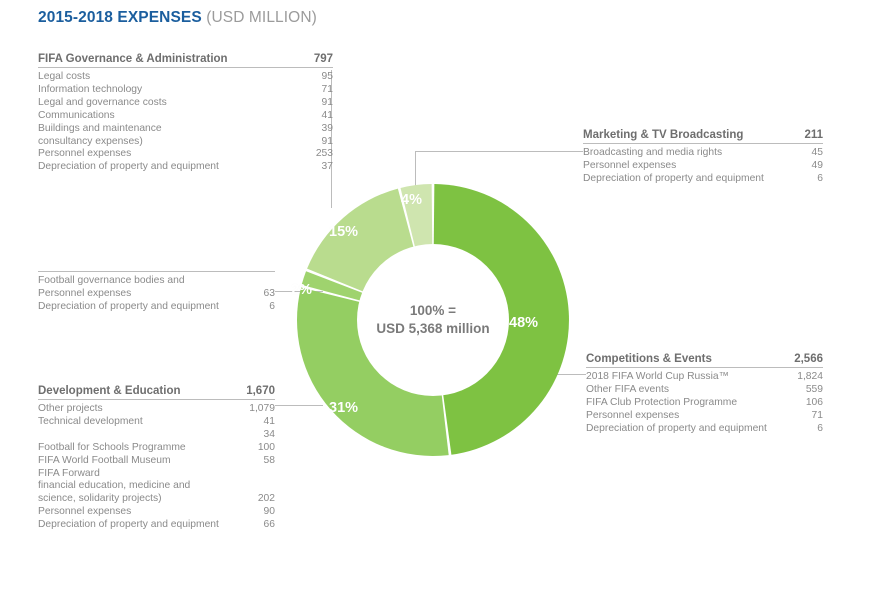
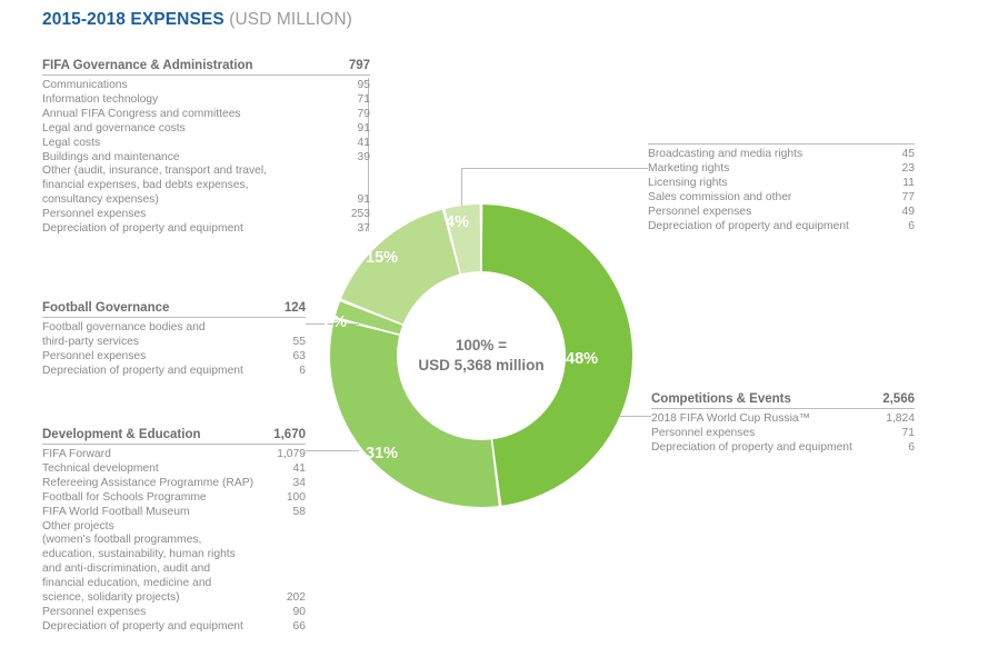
  2015-2018 EXPENSES (USD MILLION)
  100% =
  USD 5,368 million
  48%
  31%
  2%
  15%
  4%
  FIFA Governance & Administration
  797
- Legal costs
+ Communications
  95
  Information technology
  71
+ Annual FIFA Congress and committees
+ 79
  Legal and governance costs
  91
- Communications
+ Legal costs
  41
  Buildings and maintenance
  39
+ Other (audit, insurance, transport and travel,
+ financial expenses, bad debts expenses,
  consultancy expenses)
  91
  Personnel expenses
  253
  Depreciation of property and equipment
  37
+ Football Governance
+ 124
  Football governance bodies and
+ third-party services
+ 55
  Personnel expenses
  63
  Depreciation of property and equipment
  6
  Development & Education
  1,670
- Other projects
+ FIFA Forward
  1,079
  Technical development
  41
+ Refereeing Assistance Programme (RAP)
  34
  Football for Schools Programme
  100
  FIFA World Football Museum
  58
- FIFA Forward
+ Other projects
+ (women's football programmes,
+ education, sustainability, human rights
+ and anti-discrimination, audit and
  financial education, medicine and
  science, solidarity projects)
  202
  Personnel expenses
  90
  Depreciation of property and equipment
  66
- Marketing & TV Broadcasting
- 211
  Broadcasting and media rights
  45
+ Marketing rights
+ 23
+ Licensing rights
+ 11
+ Sales commission and other
+ 77
  Personnel expenses
  49
  Depreciation of property and equipment
  6
  Competitions & Events
  2,566
  2018 FIFA World Cup Russia™
  1,824
- Other FIFA events
- 559
- FIFA Club Protection Programme
- 106
  Personnel expenses
  71
  Depreciation of property and equipment
  6
